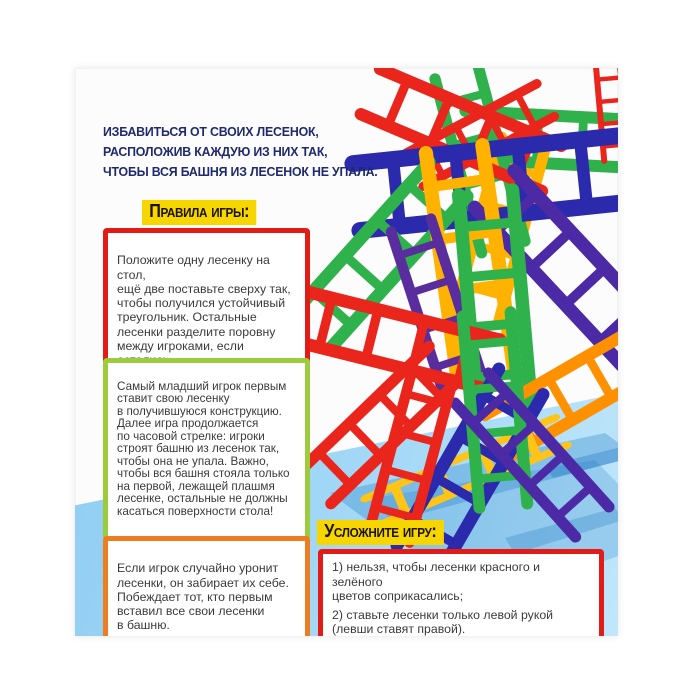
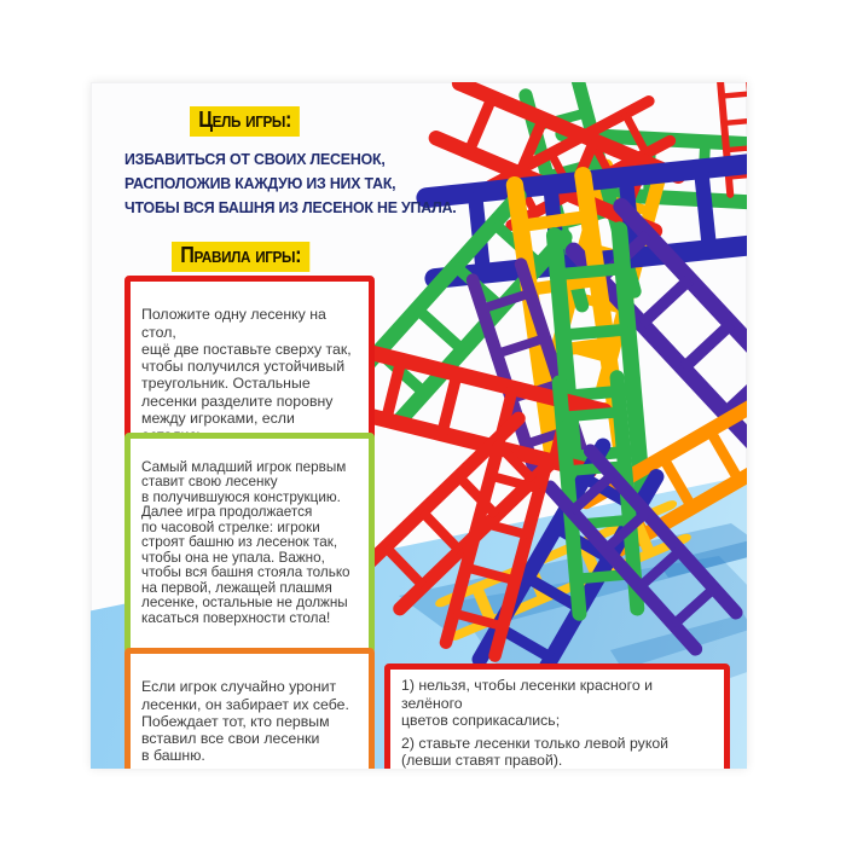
+ Цель игры:
  ИЗБАВИТЬСЯ ОТ СВОИХ ЛЕСЕНОК,
  РАСПОЛОЖИВ КАЖДУЮ ИЗ НИХ ТАК,
  ЧТОБЫ ВСЯ БАШНЯ ИЗ ЛЕСЕНОК НЕ УПАЛА.
  Правила игры:
  Положите одну лесенку на стол,
  ещё две поставьте сверху так,
  чтобы получился устойчивый
  треугольник. Остальные
  лесенки разделите поровну
  Самый младший игрок первым
  ставит свою лесенку
  в получившуюся конструкцию.
  Далее игра продолжается
  по часовой стрелке: игроки
  строят башню из лесенок так,
  чтобы она не упала. Важно,
  чтобы вся башня стояла только
  на первой, лежащей плашмя
  лесенке, остальные не должны
  касаться поверхности стола!
  Если игрок случайно уронит
  лесенки, он забирает их себе.
  Побеждает тот, кто первым
  вставил все свои лесенки
  в башню.
- Усложните игру:
  1) нельзя, чтобы лесенки красного и зелёного
  цветов соприкасались;
  2) ставьте лесенки только левой рукой
  (левши ставят правой).
